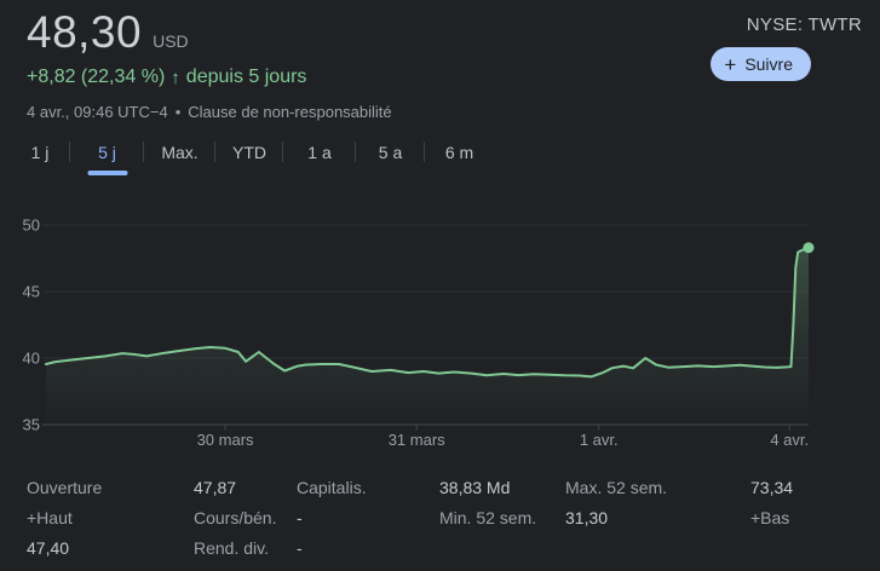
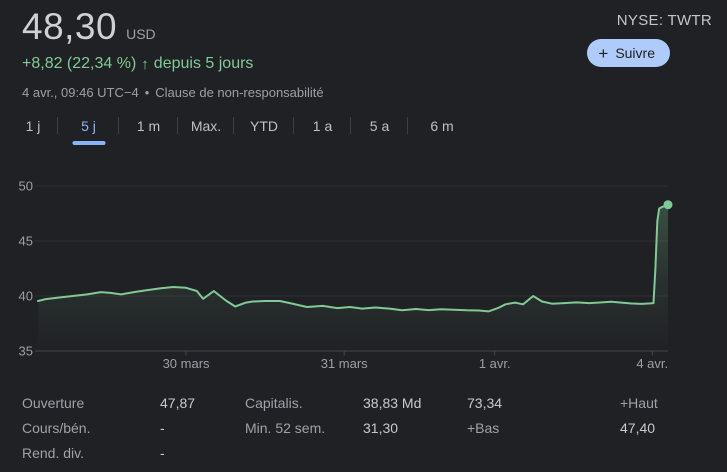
  48,30
  USD
  +8,82 (22,34 %)
  ↑
  depuis 5 jours
  4 avr., 09:46 UTC−4
  •
  Clause de non-responsabilité
  NYSE: TWTR
  +
  Suivre
  1 j
  5 j
+ 1 m
  Max.
  YTD
  1 a
  5 a
  6 m
  35
  40
  45
  50
  30 mars
  31 mars
  1 avr.
  4 avr.
  Ouverture
  47,87
  Capitalis.
  38,83 Md
- Max. 52 sem.
  73,34
  +Haut
  Cours/bén.
  -
  Min. 52 sem.
  31,30
  +Bas
  47,40
  Rend. div.
  -
